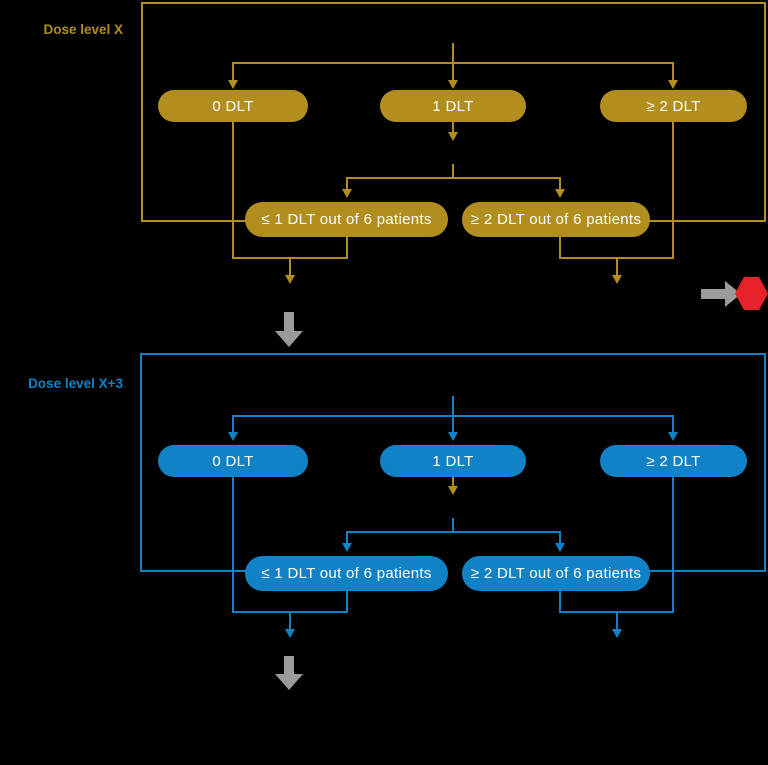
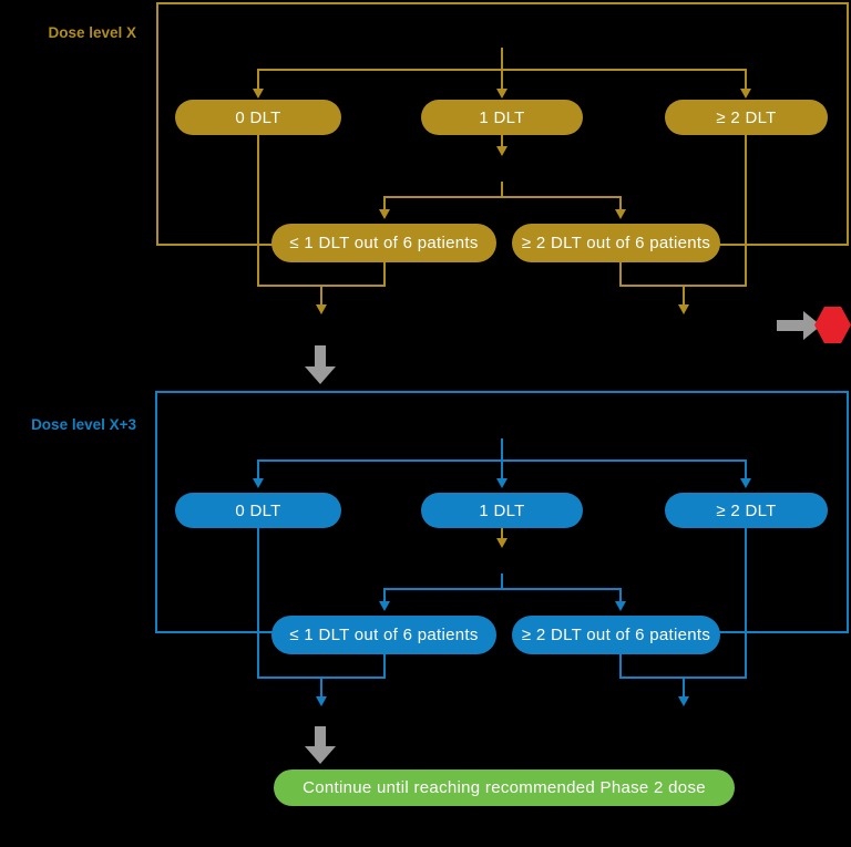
  Dose level X
  0 DLT
  1 DLT
  ≥ 2 DLT
  ≤ 1 DLT out of 6 patients
  ≥ 2 DLT out of 6 patients
  Dose level X+3
  0 DLT
  1 DLT
  ≥ 2 DLT
  ≤ 1 DLT out of 6 patients
  ≥ 2 DLT out of 6 patients
+ Continue until reaching recommended Phase 2 dose
